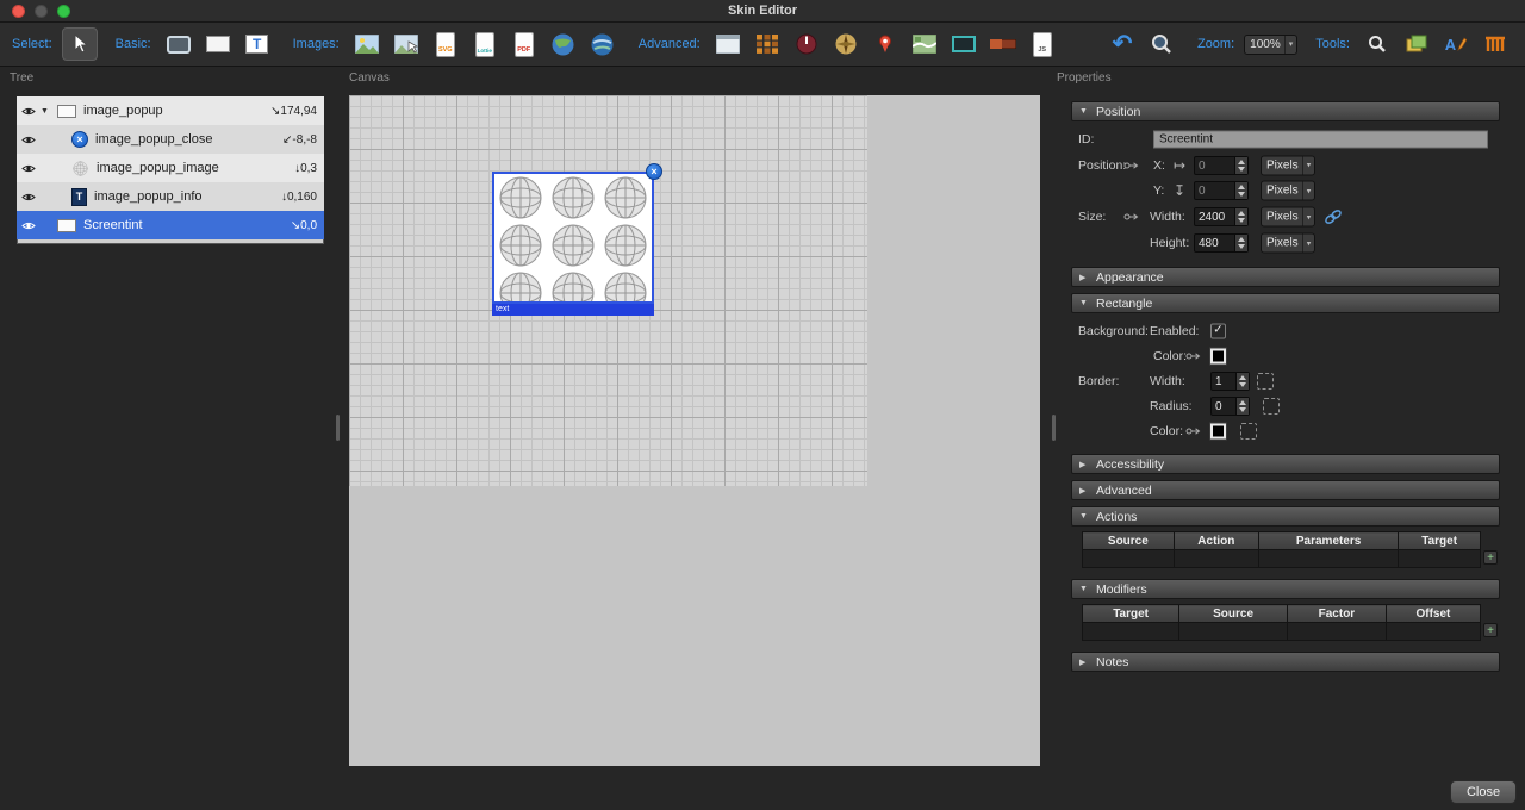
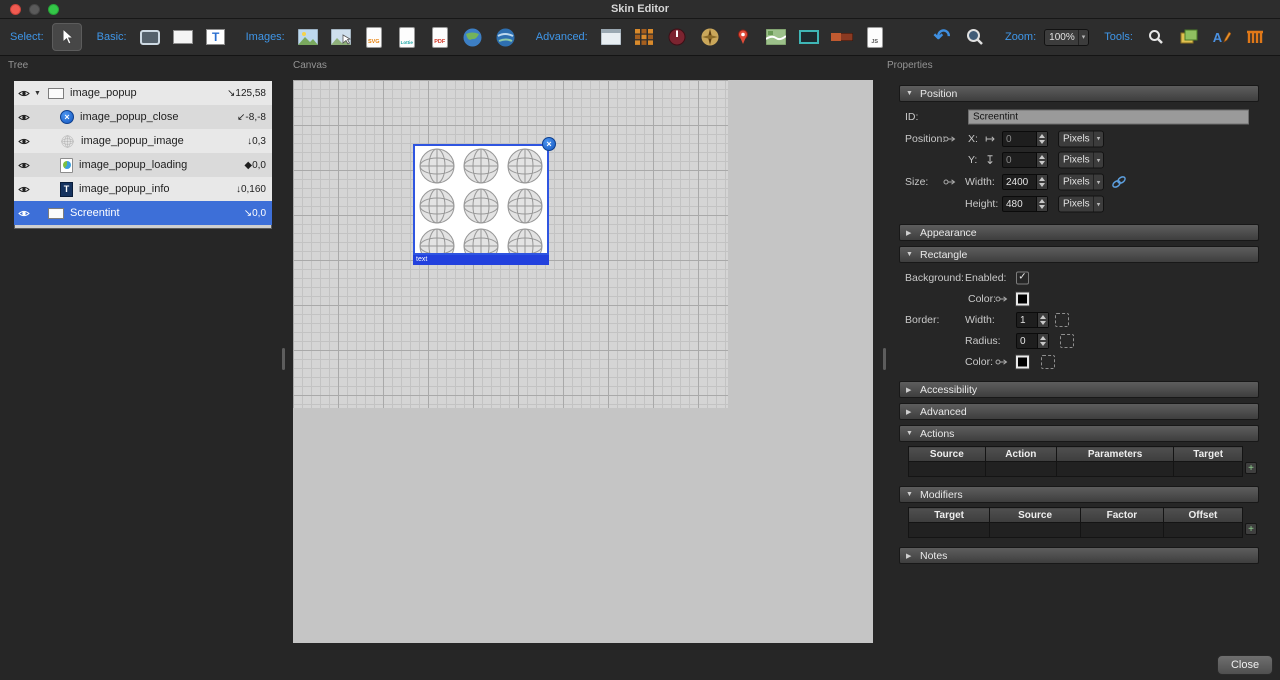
  Skin Editor
  Select:
  Basic:
  T
  Images:
  Advanced:
  ↶
  Zoom:
  100%
  Tools:
  A
  Tree
  Canvas
  Properties
  image_popup
- ↘174,94
+ ↘125,58
  ×
  image_popup_close
  ↙-8,-8
  image_popup_image
  ↓0,3
+ image_popup_loading
+ ◆0,0
  T
  image_popup_info
  ↓0,160
  Screentint
  ↘0,0
  ×
  Position
  ID:
  Screentint
  Position
  X:
  ↦
  0
  Pixels
  Y:
  ↧
  0
  Pixels
  Size:
  Width:
  2400
  Pixels
  Height:
  480
  Pixels
  Appearance
  Rectangle
  Background:
  Enabled:
  ✓
  Color:
  Border:
  Width:
  1
  Radius:
  0
  Color:
  Accessibility
  Advanced
  Actions
  Source	Action	Parameters	Target
  +
  Modifiers
  Target	Source	Factor	Offset
  +
  Notes
  Close
